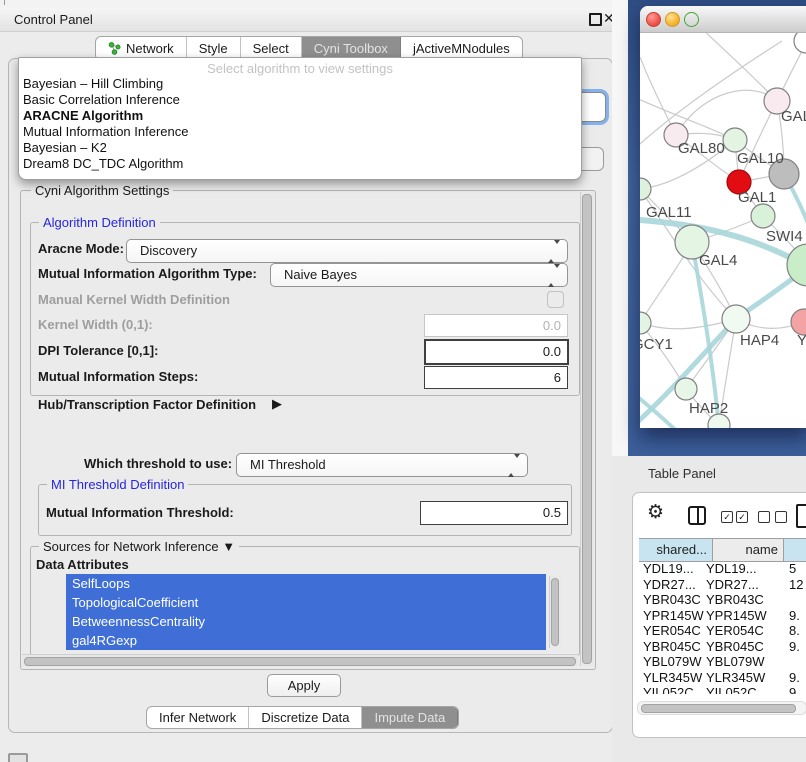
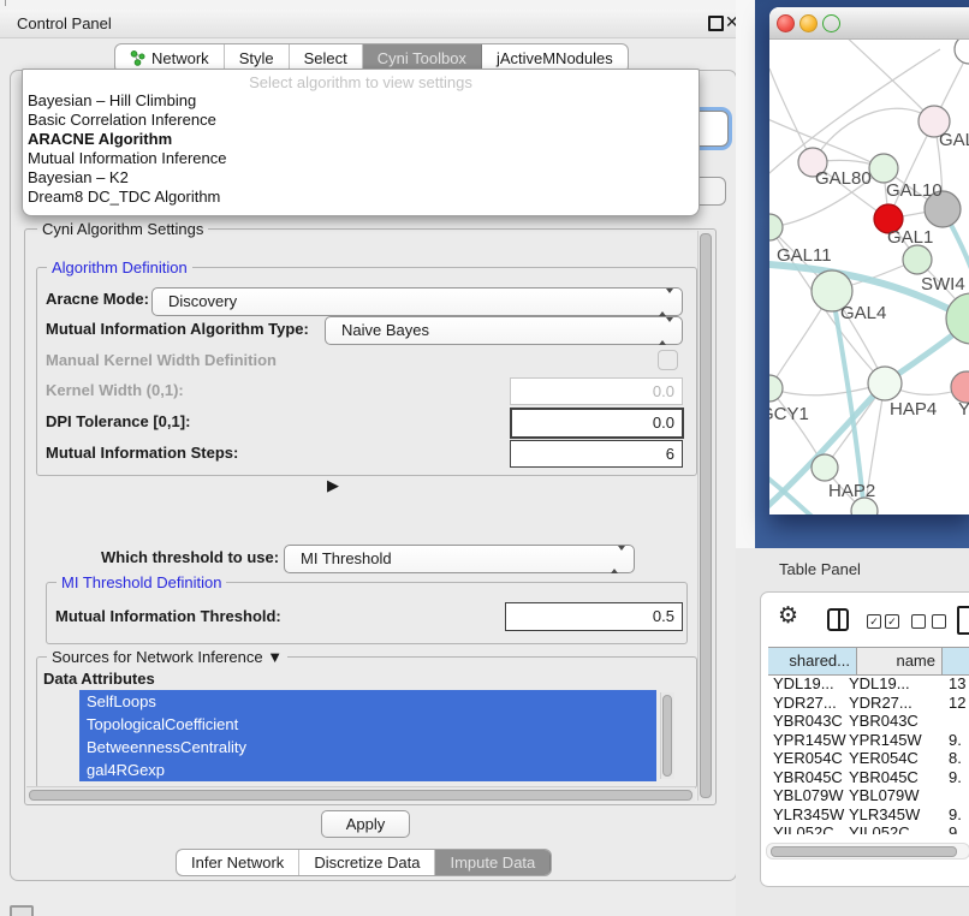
  Control Panel
  ✕
  Network
  Style
  Select
  Cyni Toolbox
  jActiveMNodules
  Cyni Algorithm Settings
  Algorithm Definition
  Aracne Mode:
  Discovery
  Mutual Information Algorithm Type:
  Naive Bayes
  Manual Kernel Width Definition
  Kernel Width (0,1):
  0.0
  DPI Tolerance [0,1]:
  0.0
  Mutual Information Steps:
  6
- Hub/Transcription Factor Definition
  ▶
  Which threshold to use:
  MI Threshold
  MI Threshold Definition
  Mutual Information Threshold:
  0.5
  Sources for Network Inference ▼
  Data Attributes
  SelfLoops
  TopologicalCoefficient
  BetweennessCentrality
  gal4RGexp
  Apply
  Infer Network
  Discretize Data
  Impute Data
  Select algorithm to view settings
  Bayesian – Hill Climbing
  Basic Correlation Inference
  ARACNE Algorithm
  Mutual Information Inference
  Bayesian – K2
  Dream8 DC_TDC Algorithm
  GAL80
  GAL10
  GAL1
  GAL11
  SWI4
  GAL4
  HAP4
  Y
  CY1
  HAP2
  Table Panel
  ⚙
  ✓ ✓
  shared...
  name
  YDL19...
  YDL19...
- 5
+ 13
  YDR27...
  YDR27...
  12
  YBR043C
  YBR043C
  YPR145W
  YPR145W
  9.
  YER054C
  YER054C
  8.
  YBR045C
  YBR045C
  9.
  YBL079W
  YBL079W
  YLR345W
  YLR345W
  9.
  YIL052C
  YIL052C
  9.
